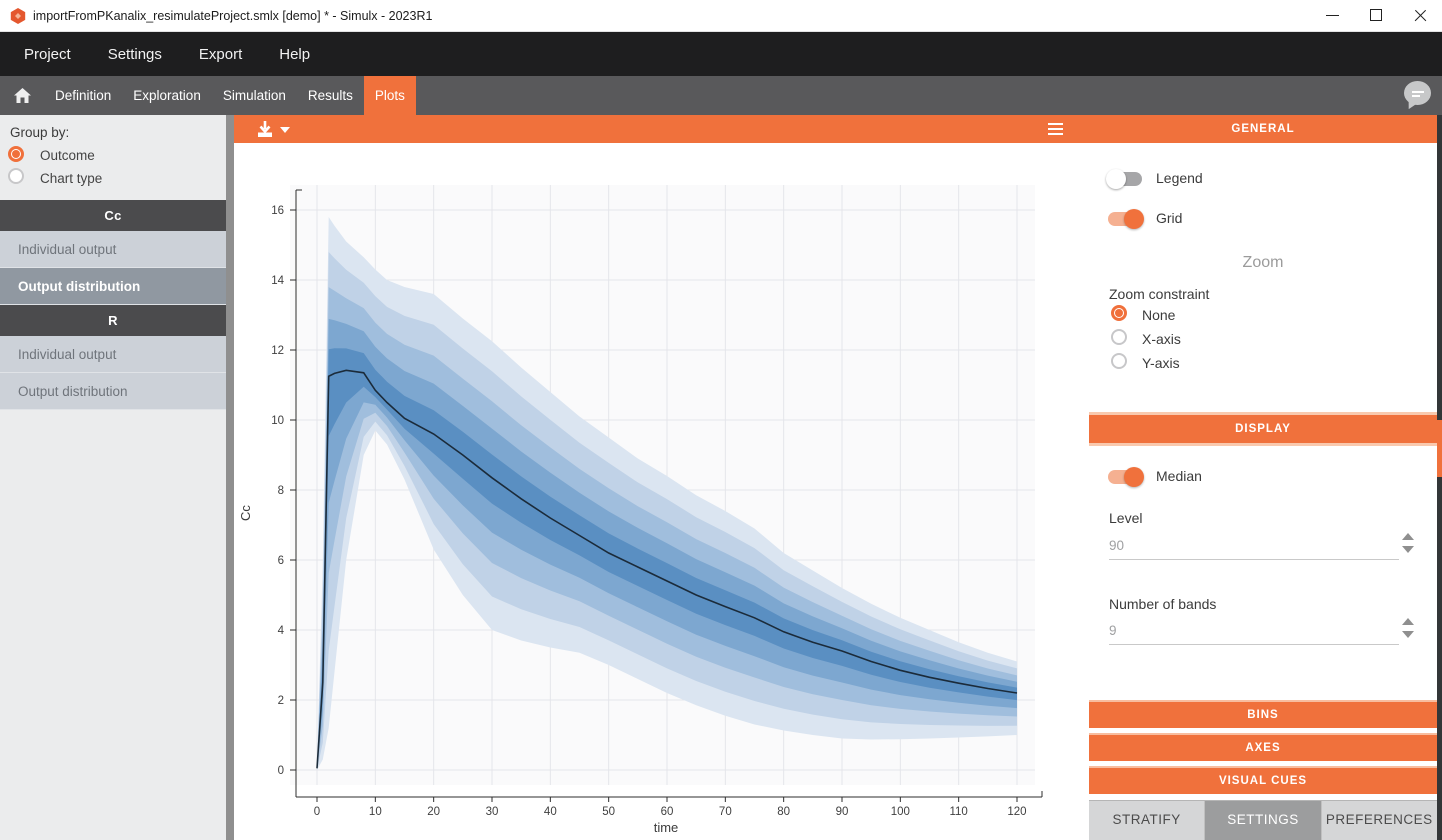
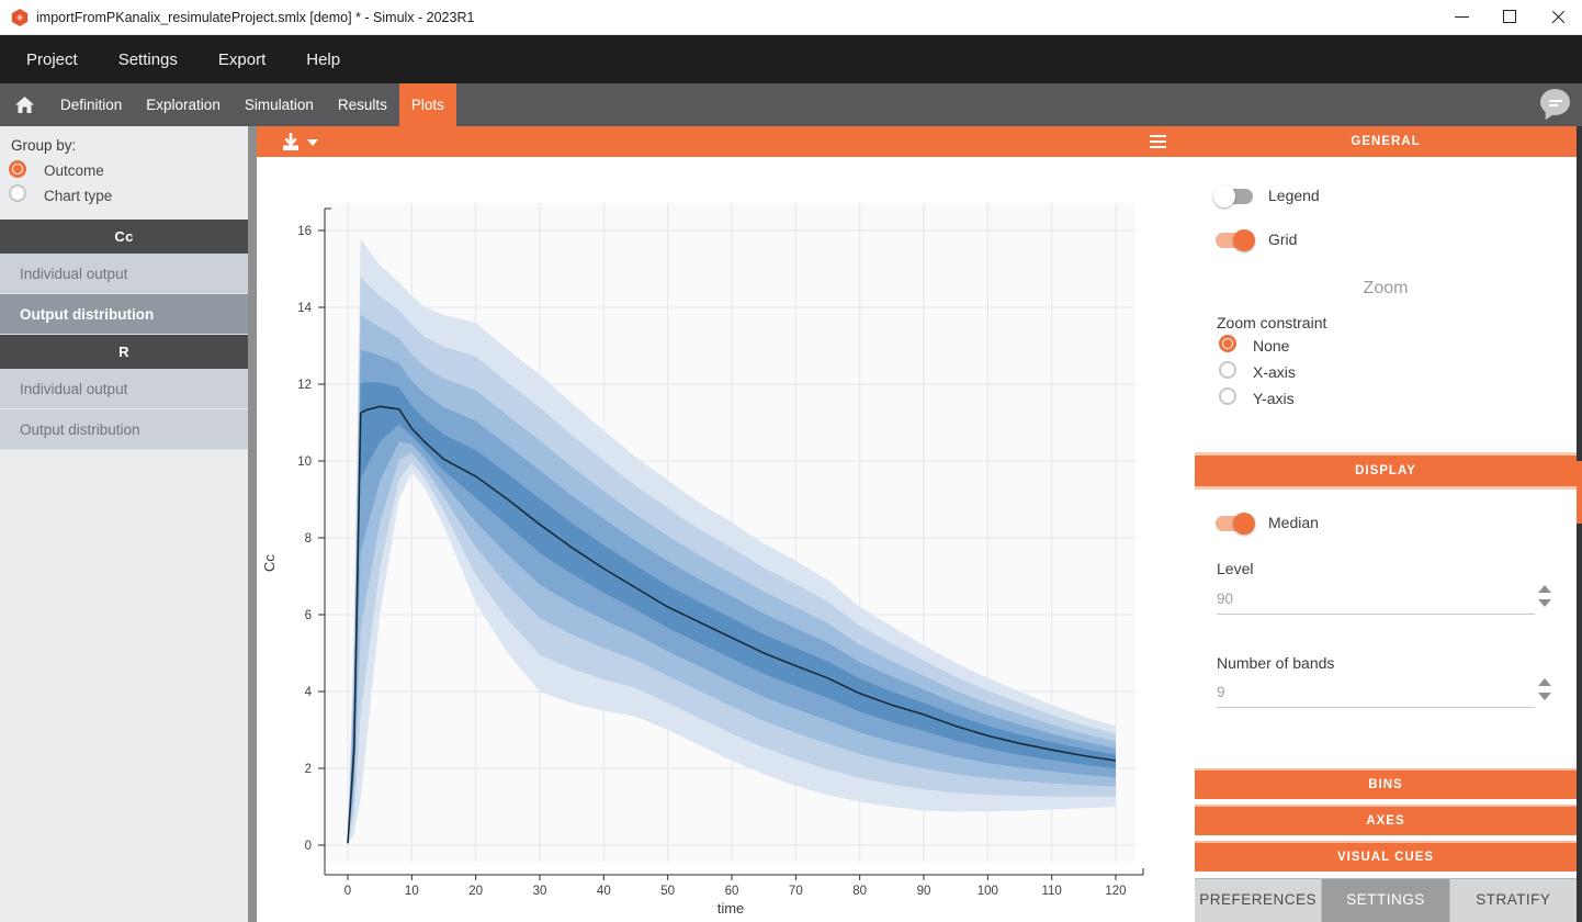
  importFromPKanalix_resimulateProject.smlx [demo] * - Simulx - 2023R1
  Project
  Settings
  Export
  Help
  Definition
  Exploration
  Simulation
  Results
  Plots
  Group by:
  Outcome
  Chart type
  Cc
  Individual output
  Output distribution
  R
  Individual output
  Output distribution
  0
  2
  4
  6
  8
  10
  12
  14
  16
  0
  10
  20
  30
  40
  50
  60
  70
  80
  90
  100
  110
  120
  time
  GENERAL
  Legend
  Grid
  Zoom
  Zoom constraint
  None
  X-axis
  Y-axis
  DISPLAY
  Median
  Level
  90
  Number of bands
  9
  BINS
  AXES
  VISUAL CUES
- STRATIFY
+ PREFERENCES
  SETTINGS
- PREFERENCES
+ STRATIFY
